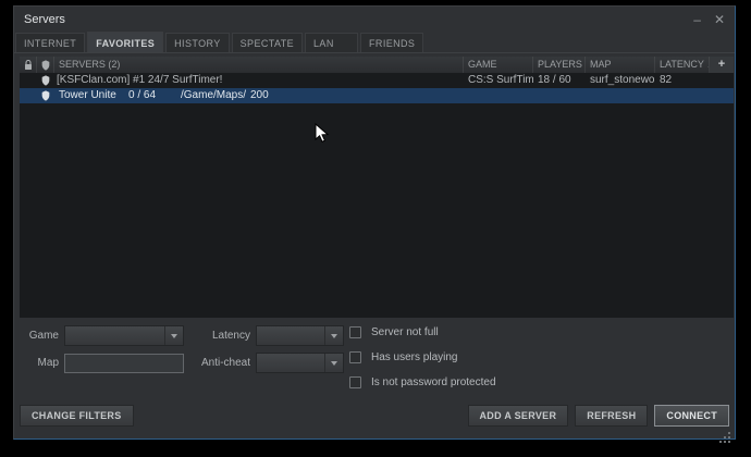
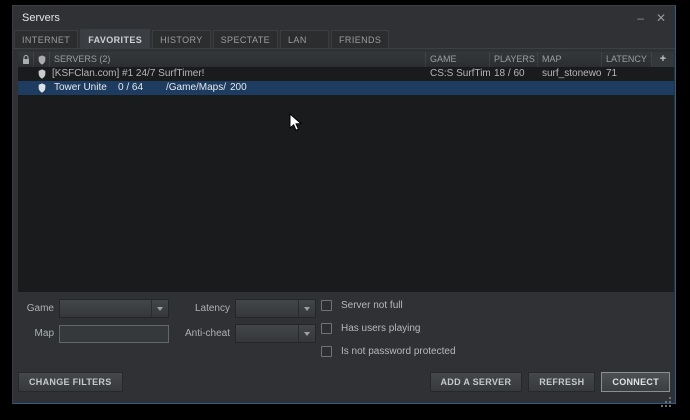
  Servers
  –
  ✕
  INTERNET
  FAVORITES
  HISTORY
  SPECTATE
  LAN
  FRIENDS
  SERVERS (2)
  GAME
  PLAYERS
  MAP
  LATENCY
  +
  [KSFClan.com] #1 24/7 SurfTimer!
  CS:S SurfTim
  18 / 60
  surf_stonewo
- 82
+ 71
  Tower Unite
  0 / 64
  /Game/Maps/
  200
  Game
  Latency
  Map
  Anti-cheat
  Server not full
  Has users playing
  Is not password protected
  CHANGE FILTERS
  ADD A SERVER
  REFRESH
  CONNECT
